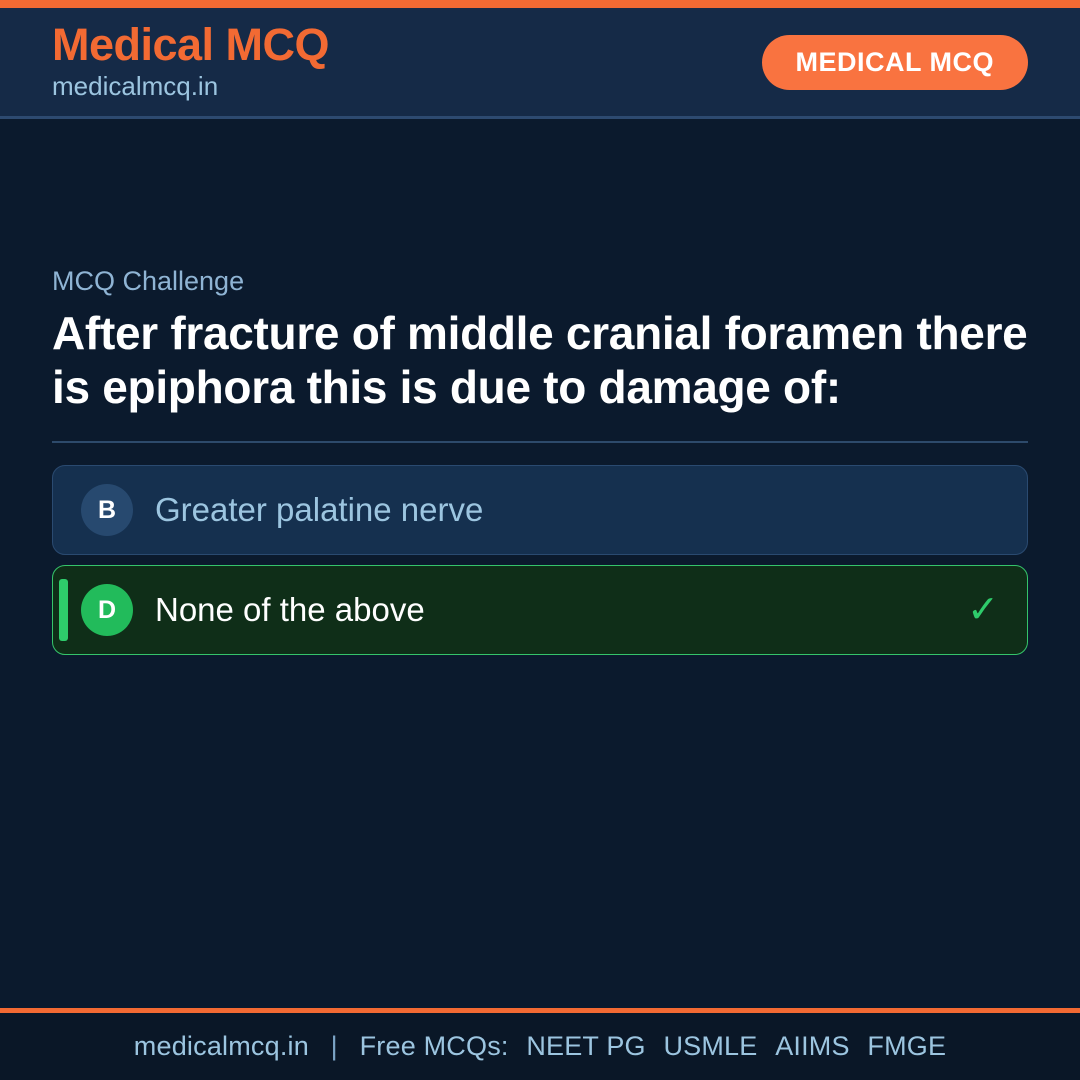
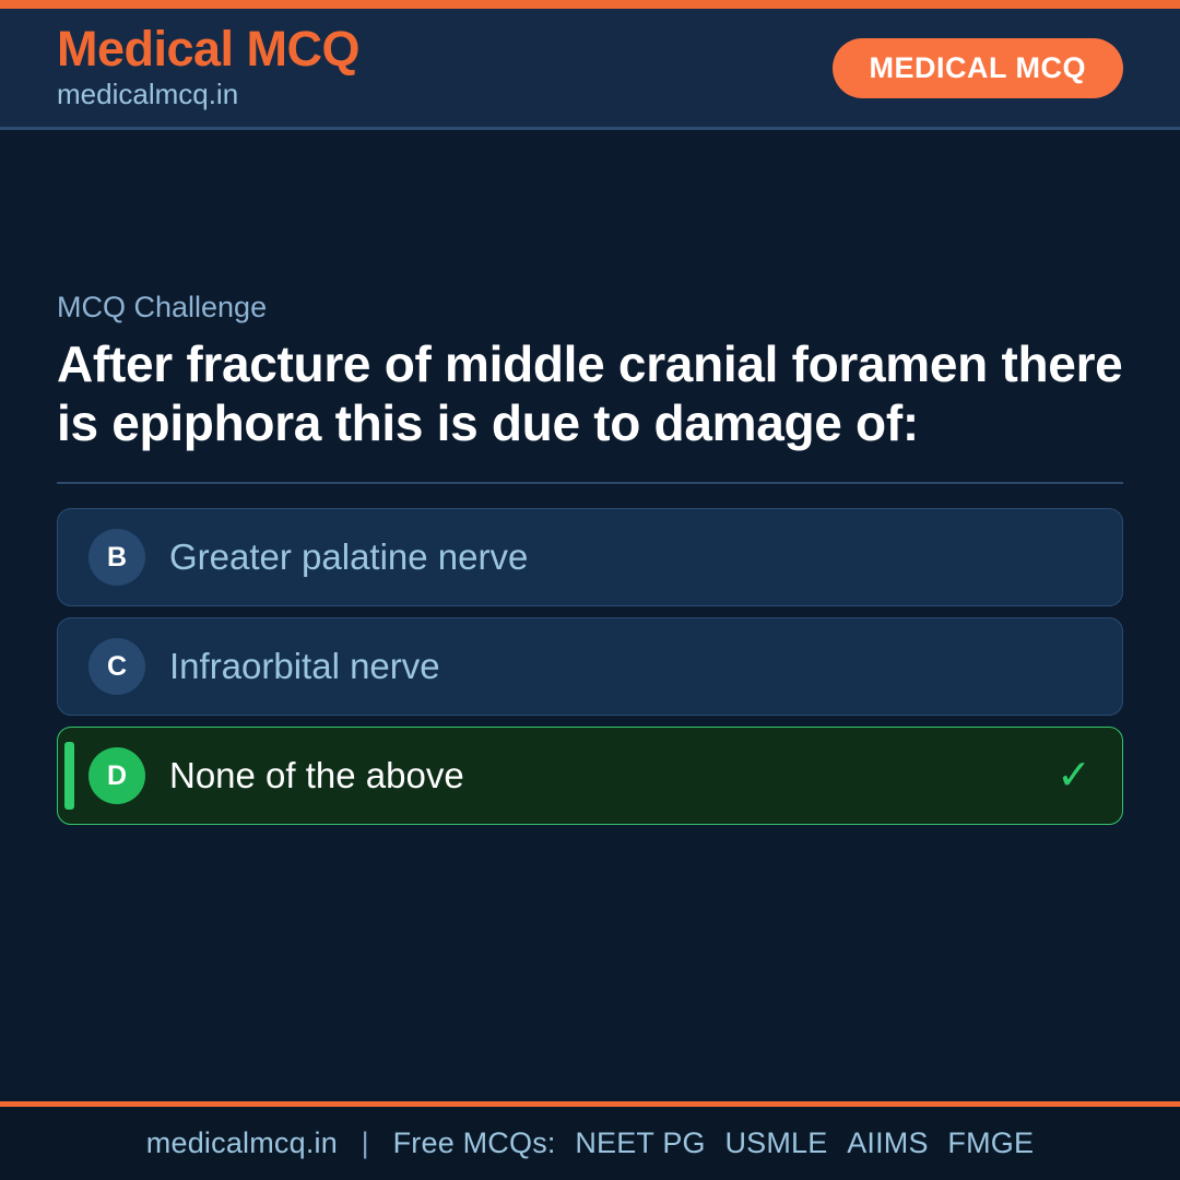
  Medical MCQ
  medicalmcq.in
  MEDICAL MCQ
  MCQ Challenge
  After fracture of middle cranial foramen there is epiphora this is due to damage of:
  B
  Greater palatine nerve
+ C
+ Infraorbital nerve
  D
  None of the above
  ✓
  medicalmcq.in | Free MCQs: NEET PG USMLE AIIMS FMGE
